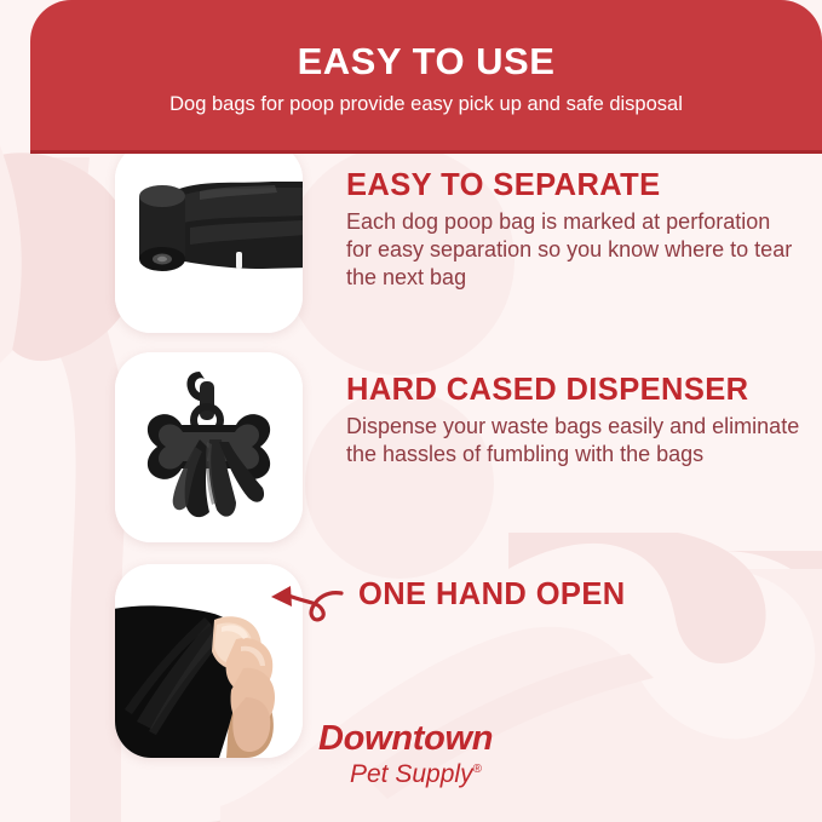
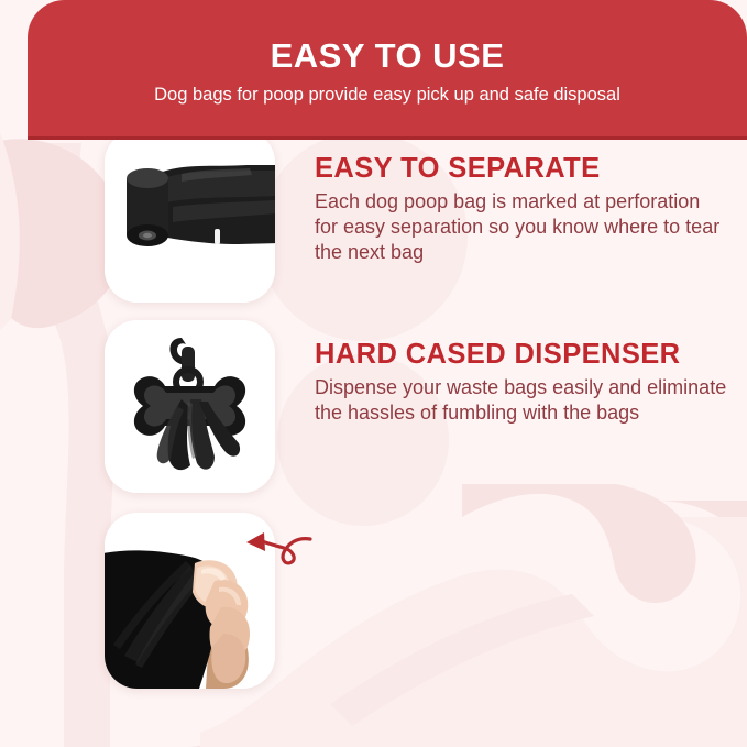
  EASY TO USE
  Dog bags for poop provide easy pick up and safe disposal
  EASY TO SEPARATE
  Each dog poop bag is marked at perforation for easy separation so you know where to tear the next bag
  HARD CASED DISPENSER
  Dispense your waste bags easily and eliminate the hassles of fumbling with the bags
- ONE HAND OPEN
- Downtown
- Pet Supply®
